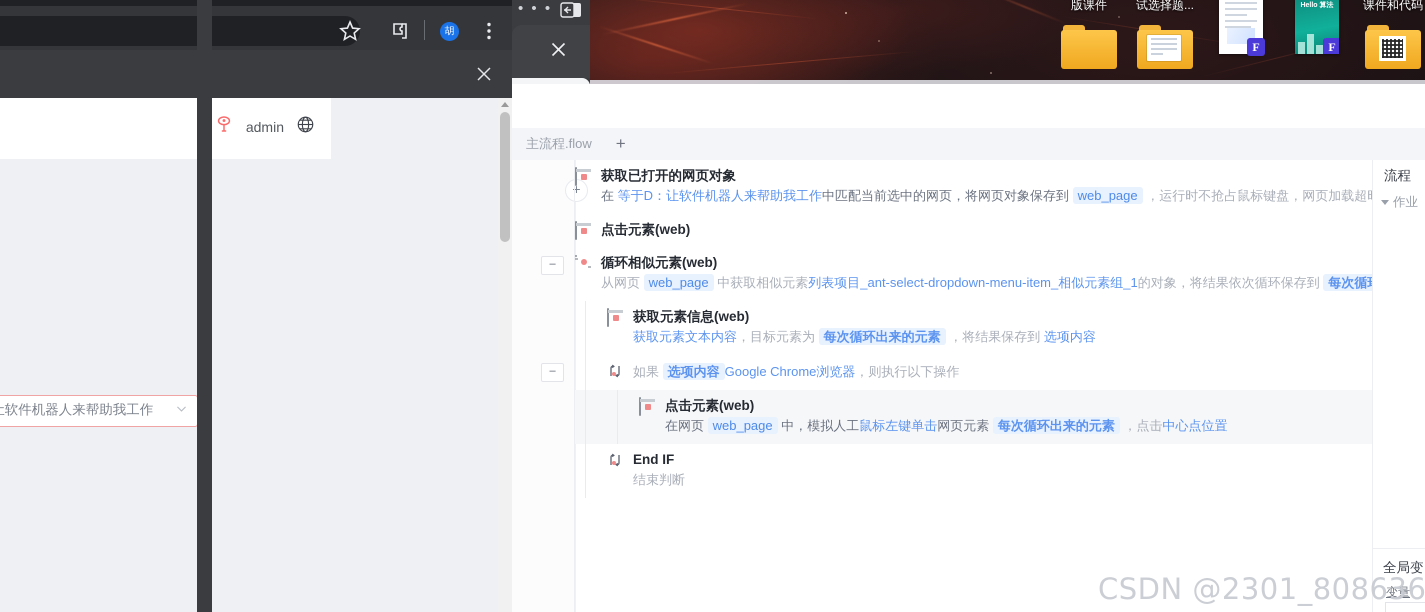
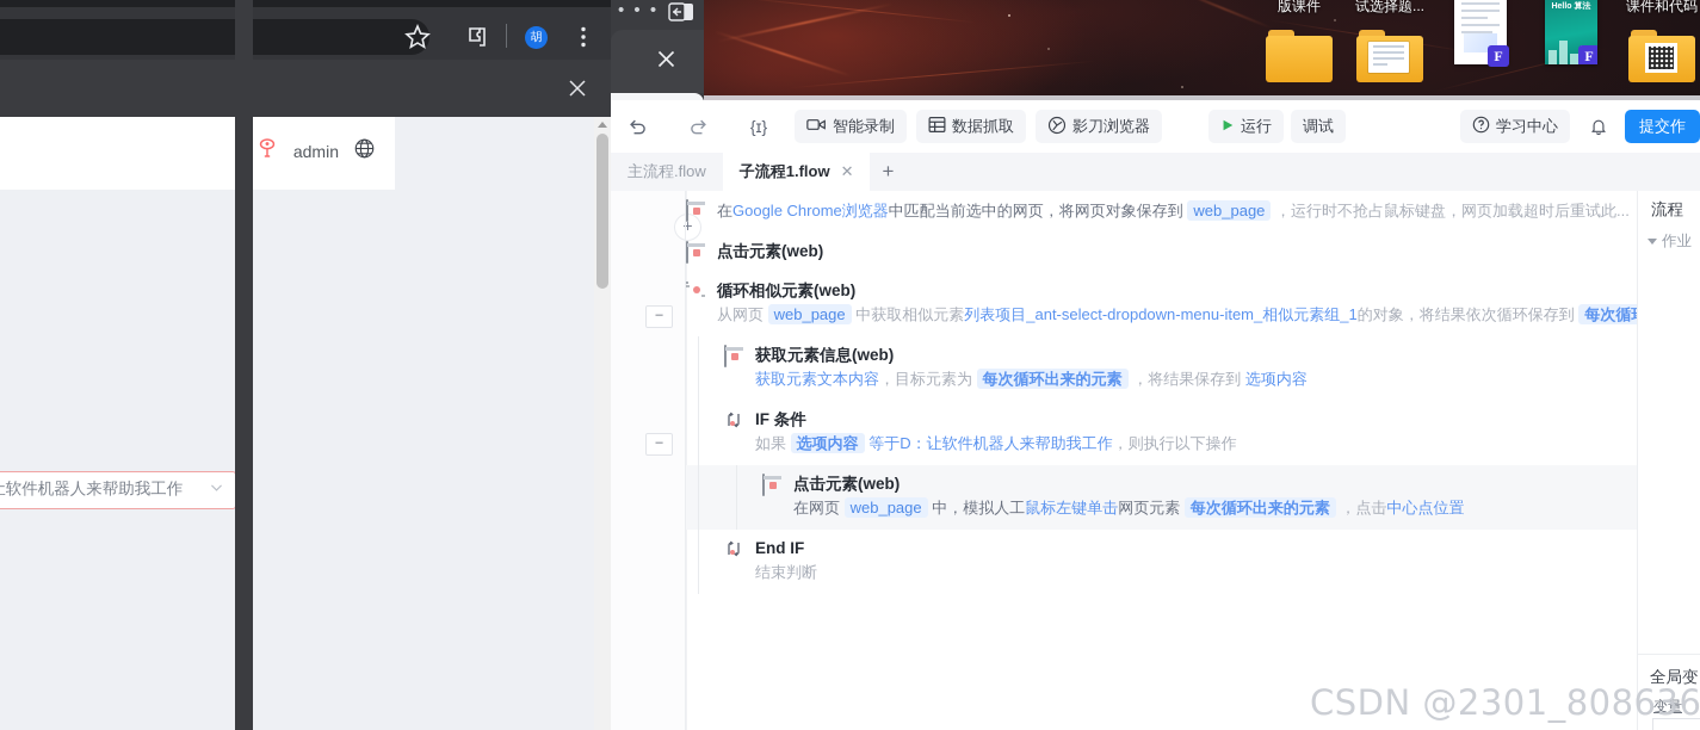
  版课件
  试选择题...
  F
  F
  课件和代码
  胡
  admin
  软件机器人来帮助我工作
  • • •
+ {ɪ}
+ 智能录制
+ 数据抓取
+ 影刀浏览器
+ 运行
+ 调试
+ 学习中心
+ 提交作
  主流程.flow
+ 子流程1.flow
+ ✕
  +
  +
  –
  –
- 获取已打开的网页对象
- 在 等于D：让软件机器人来帮助我工作中匹配当前选中的网页，将网页对象保存到 web_page ，运行时不抢占鼠标键盘，网页加载超
+ 在Google Chrome浏览器中匹配当前选中的网页，将网页对象保存到 web_page ，运行时不抢占鼠标键盘，网页加载超时后重试此...
  点击元素(web)
  循环相似元素(web)
  从网页 web_page 中获取相似元素列表项目_ant-select-dropdown-menu-item_相似元素组_1的对象，将结果依次循环保存到 每次循
  获取元素信息(web)
  获取元素文本内容，目标元素为 每次循环出来的元素 ，将结果保存到 选项内容
+ IF 条件
- 如果 选项内容 Google Chrome浏览器，则执行以下操作
+ 如果 选项内容 等于D：让软件机器人来帮助我工作，则执行以下操作
  点击元素(web)
  在网页 web_page 中，模拟人工鼠标左键单击网页元素 每次循环出来的元素 ，点击中心点位置
  End IF
  结束判断
  流程
  作业
  全局变
  变量
  CSDN @2301_808636
